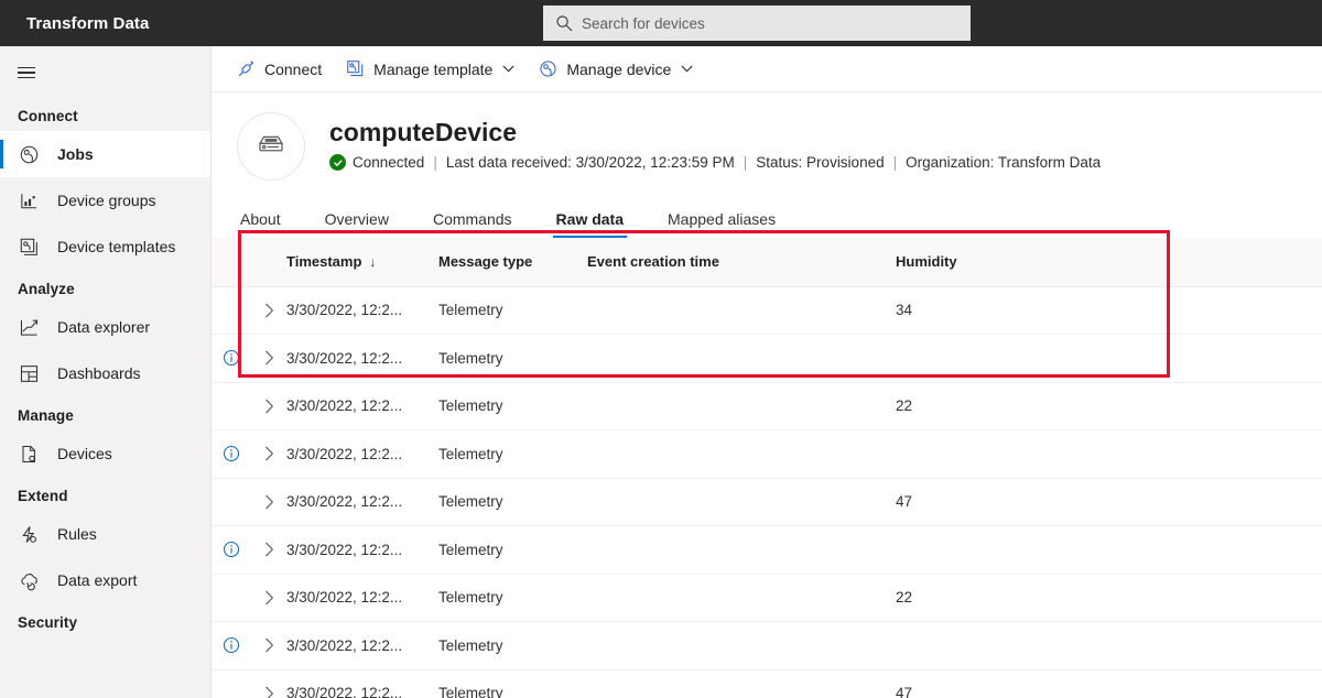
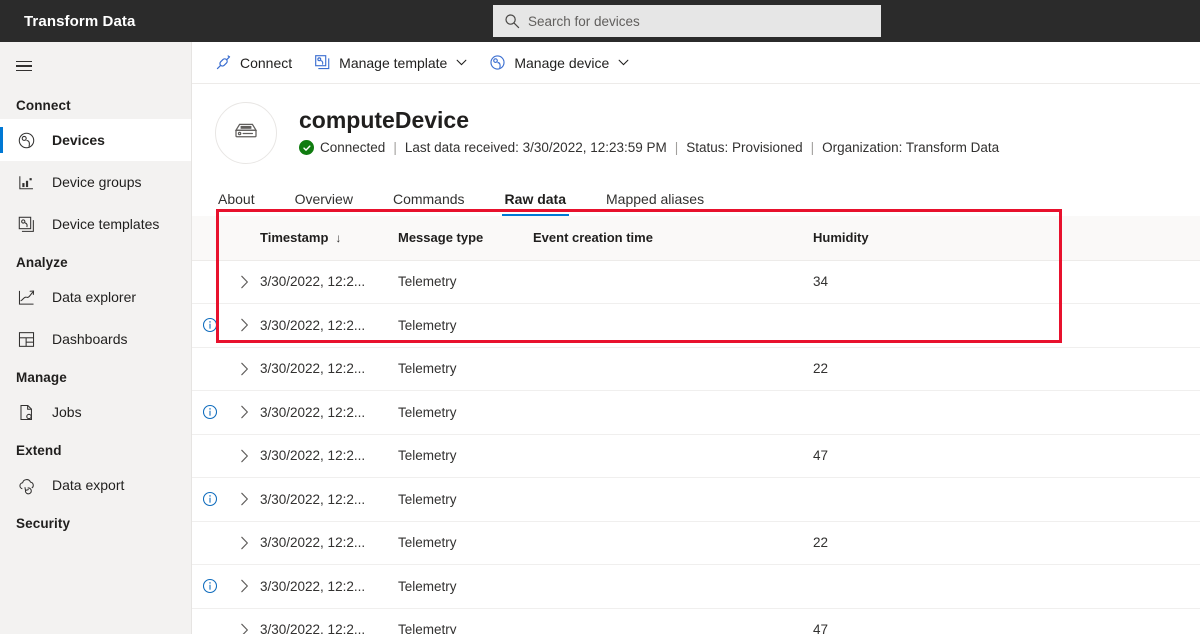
  Transform Data
  Search for devices
  Connect
- Jobs
+ Devices
  Device groups
  Device templates
  Analyze
  Data explorer
  Dashboards
  Manage
- Devices
+ Jobs
  Extend
- Rules
  Data export
  Security
  Connect
  Manage template
  Manage device
  computeDevice
  Connected
  |
  Last data received: 3/30/2022, 12:23:59 PM
  |
  Status: Provisioned
  |
  Organization: Transform Data
  About
  Overview
  Commands
  Raw data
  Mapped aliases
  		Timestamp ↓	Message type	Event creation time	Humidity
  		3/30/2022, 12:2...	Telemetry		34
  		3/30/2022, 12:2...	Telemetry
  		3/30/2022, 12:2...	Telemetry		22
  		3/30/2022, 12:2...	Telemetry
  		3/30/2022, 12:2...	Telemetry		47
  		3/30/2022, 12:2...	Telemetry
  		3/30/2022, 12:2...	Telemetry		22
  		3/30/2022, 12:2...	Telemetry
  		3/30/2022, 12:2...	Telemetry		47
